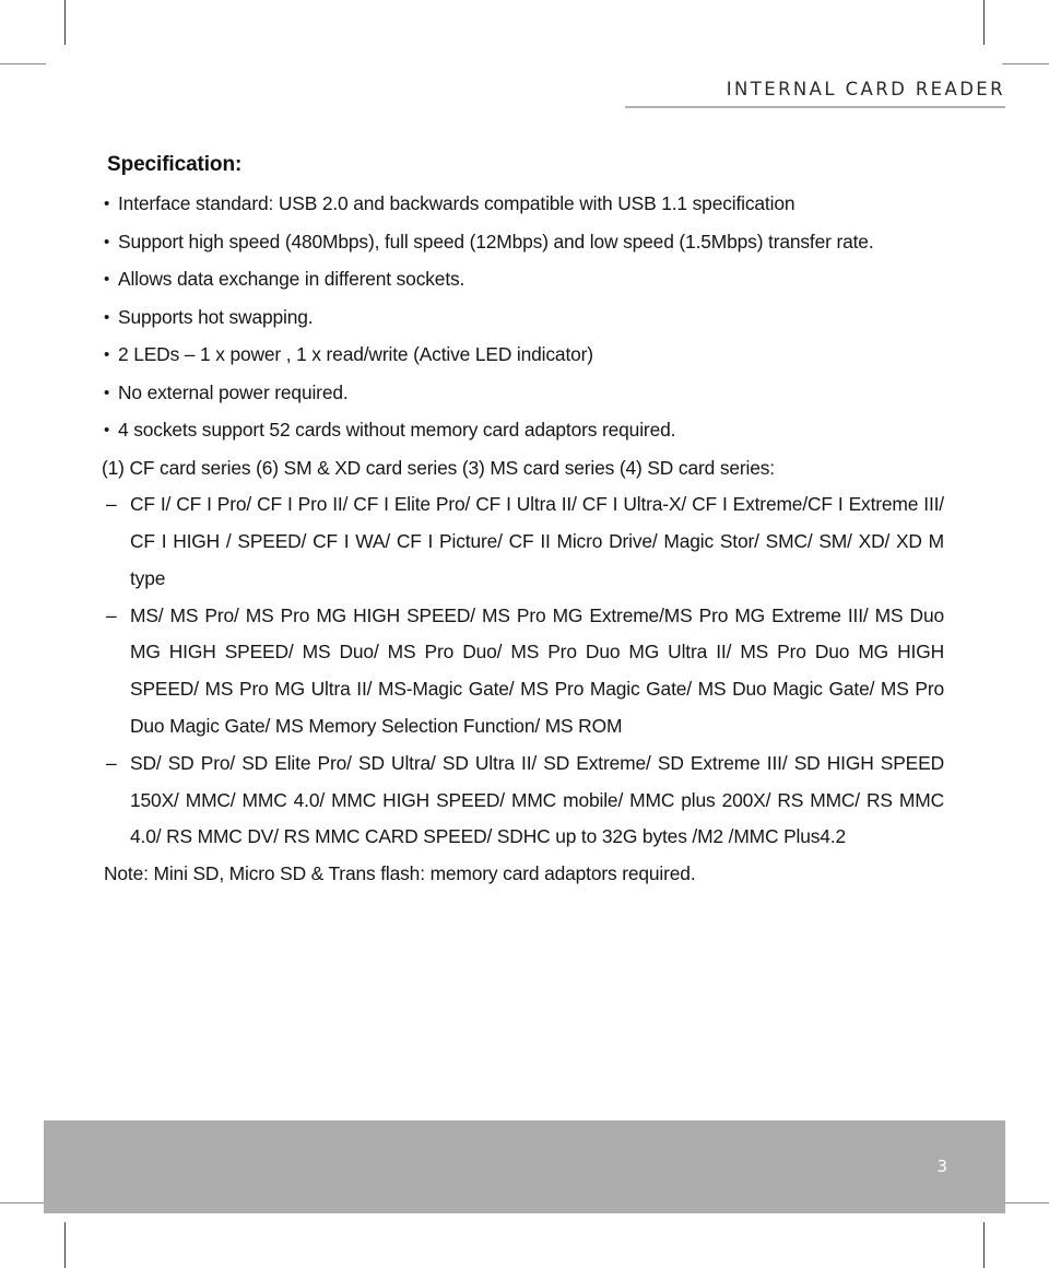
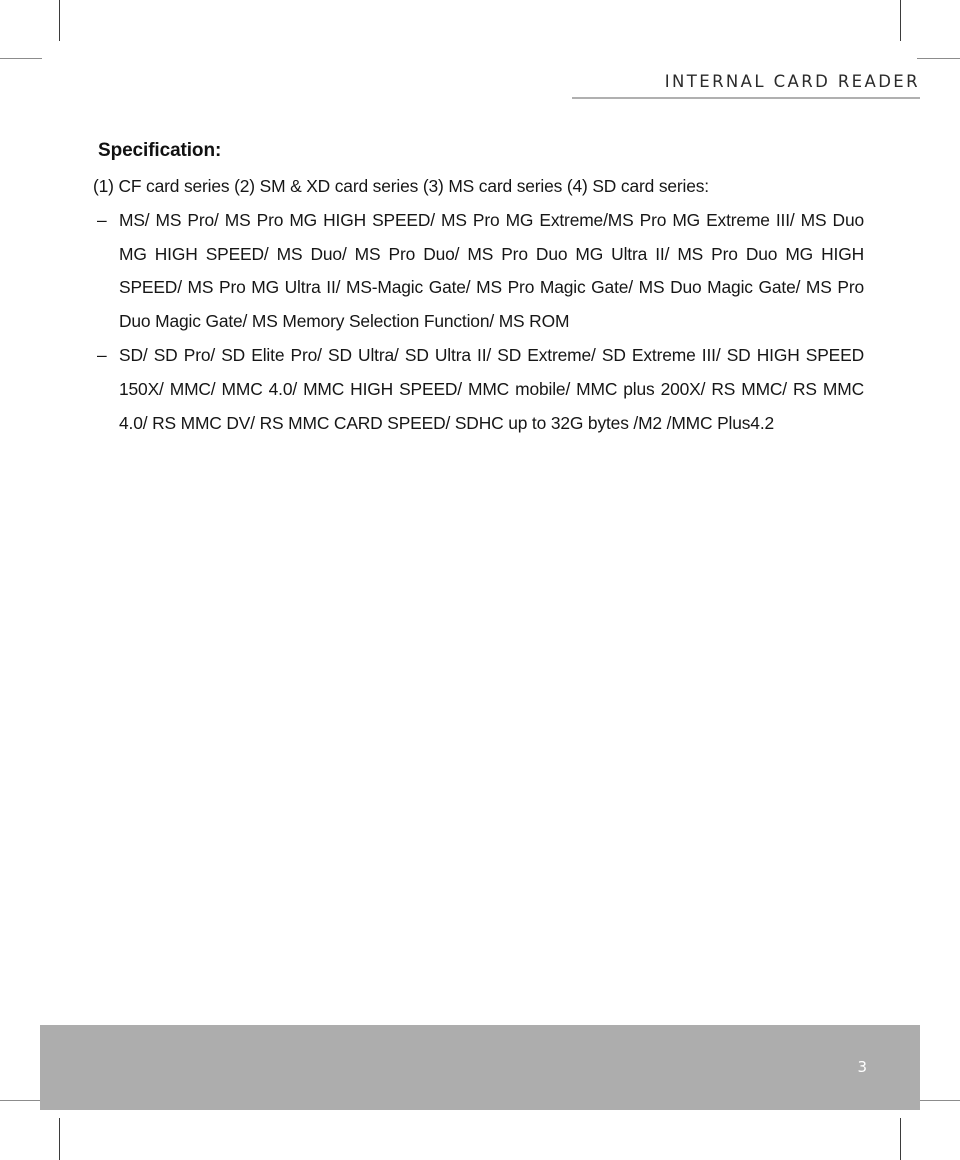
  INTERNAL CARD READER
  Specification:
- Interface standard: USB 2.0 and backwards compatible with USB 1.1 specification
- Support high speed (480Mbps), full speed (12Mbps) and low speed (1.5Mbps) transfer rate.
- Allows data exchange in different sockets.
- Supports hot swapping.
- 2 LEDs – 1 x power , 1 x read/write (Active LED indicator)
- No external power required.
- 4 sockets support 52 cards without memory card adaptors required.
- (1) CF card series (6) SM & XD card series (3) MS card series (4) SD card series:
+ (1) CF card series (2) SM & XD card series (3) MS card series (4) SD card series:
- CF I/ CF I Pro/ CF I Pro II/ CF I Elite Pro/ CF I Ultra II/ CF I Ultra-X/ CF I Extreme/CF I Extreme III/ CF I HIGH / SPEED/ CF I WA/ CF I Picture/ CF II Micro Drive/ Magic Stor/ SMC/ SM/ XD/ XD M type
  MS/ MS Pro/ MS Pro MG HIGH SPEED/ MS Pro MG Extreme/MS Pro MG Extreme III/ MS Duo MG HIGH SPEED/ MS Duo/ MS Pro Duo/ MS Pro Duo MG Ultra II/ MS Pro Duo MG HIGH SPEED/ MS Pro MG Ultra II/ MS-Magic Gate/ MS Pro Magic Gate/ MS Duo Magic Gate/ MS Pro Duo Magic Gate/ MS Memory Selection Function/ MS ROM
  SD/ SD Pro/ SD Elite Pro/ SD Ultra/ SD Ultra II/ SD Extreme/ SD Extreme III/ SD HIGH SPEED 150X/ MMC/ MMC 4.0/ MMC HIGH SPEED/ MMC mobile/ MMC plus 200X/ RS MMC/ RS MMC 4.0/ RS MMC DV/ RS MMC CARD SPEED/ SDHC up to 32G bytes /M2 /MMC Plus4.2
- Note: Mini SD, Micro SD & Trans flash: memory card adaptors required.
  3
